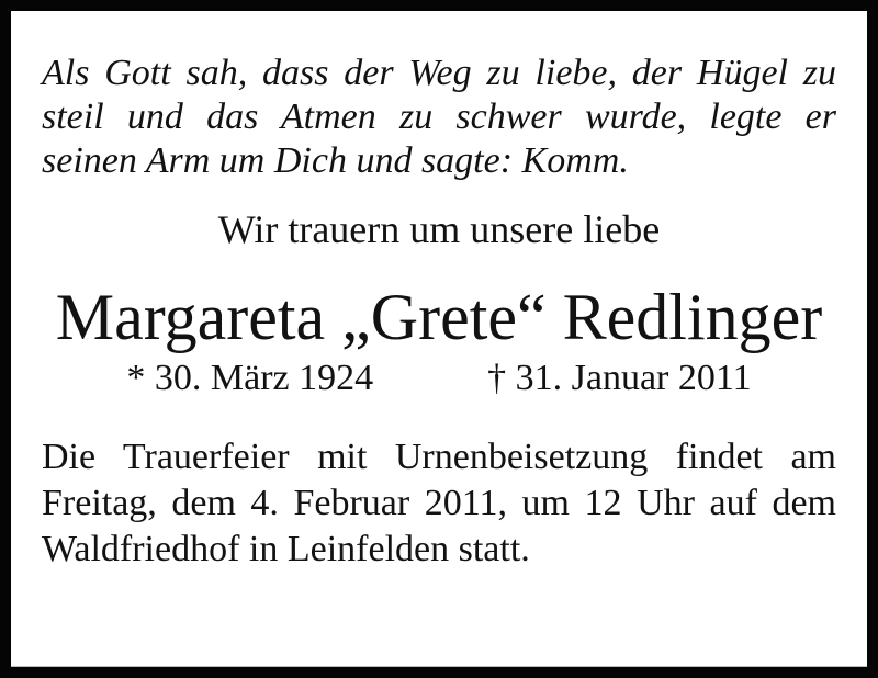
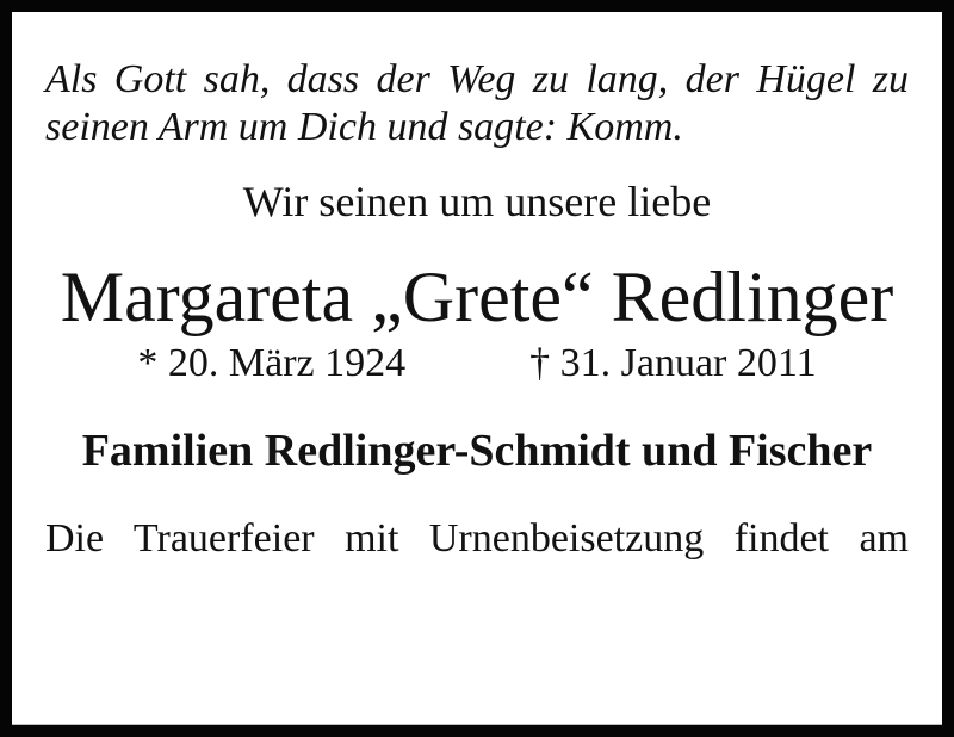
- Als Gott sah, dass der Weg zu liebe, der Hügel zu
+ Als Gott sah, dass der Weg zu lang, der Hügel zu
- steil und das Atmen zu schwer wurde, legte er
  seinen Arm um Dich und sagte: Komm.
- Wir trauern um unsere liebe
+ Wir seinen um unsere liebe
  Margareta „Grete“ Redlinger
- * 30. März 1924
+ * 20. März 1924
  † 31. Januar 2011
+ Familien Redlinger-Schmidt und Fischer
  Die Trauerfeier mit Urnenbeisetzung findet am
- Freitag, dem 4. Februar 2011, um 12 Uhr auf dem
- Waldfriedhof in Leinfelden statt.
